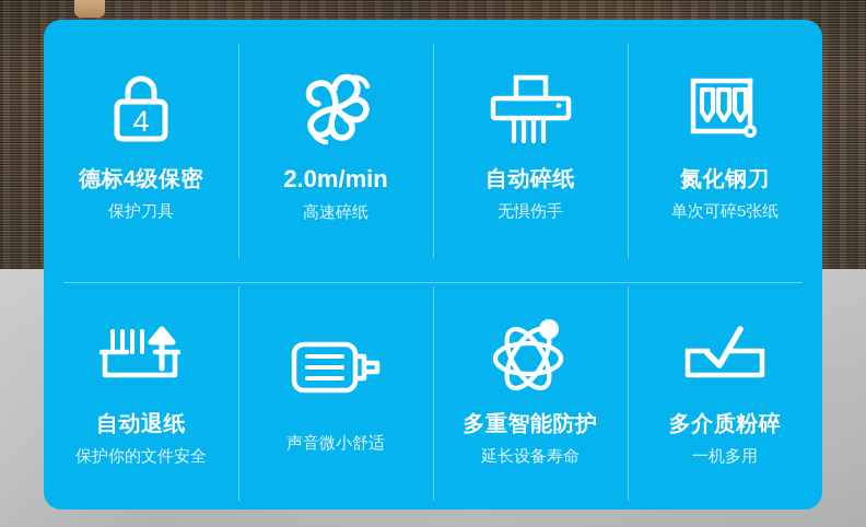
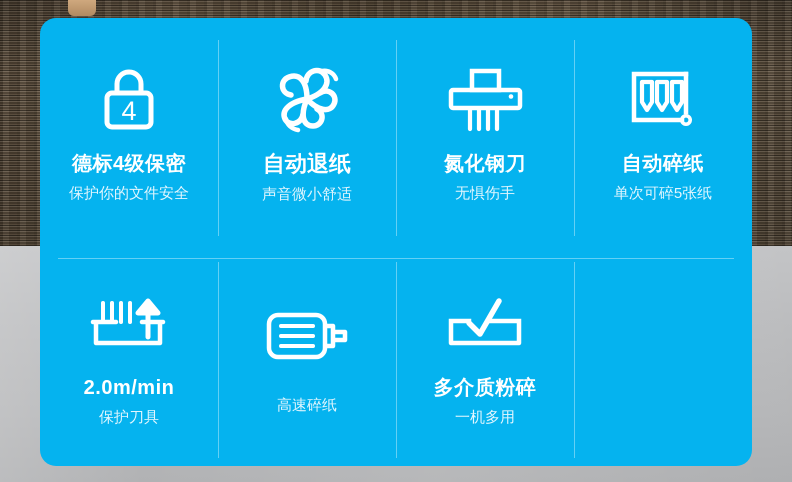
  4
  德标4级保密
- 保护刀具
+ 保护你的文件安全
- 2.0m/min
+ 自动退纸
- 高速碎纸
+ 声音微小舒适
- 自动碎纸
+ 氮化钢刀
  无惧伤手
- 氮化钢刀
+ 自动碎纸
  单次可碎5张纸
- 自动退纸
+ 2.0m/min
- 保护你的文件安全
+ 保护刀具
- 声音微小舒适
+ 高速碎纸
- 多重智能防护
- 延长设备寿命
  多介质粉碎
  一机多用
